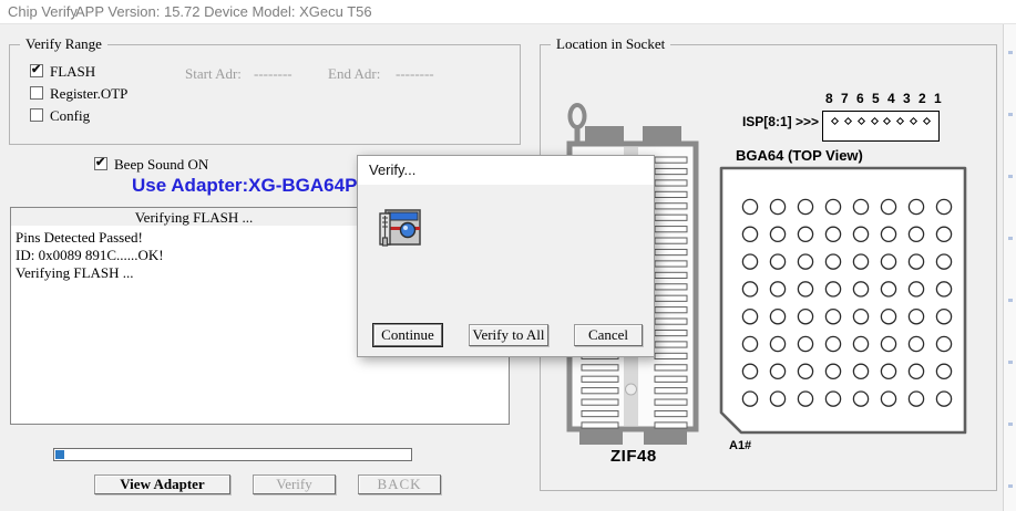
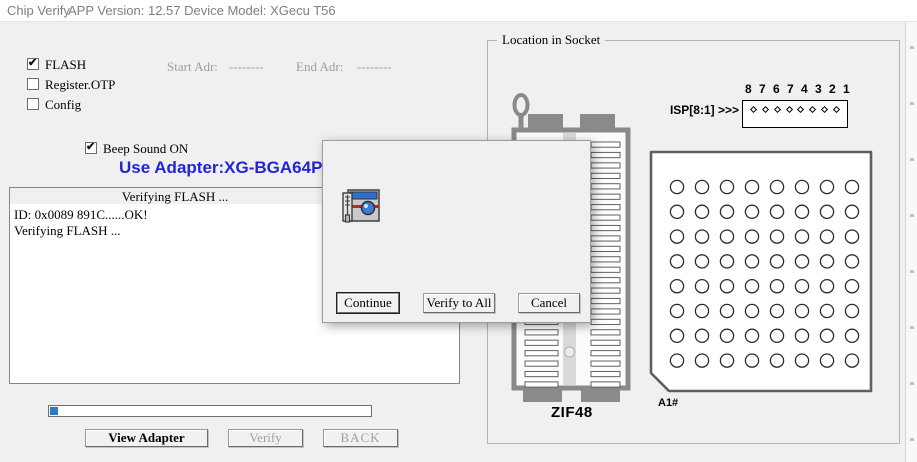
  Chip Verify
- APP Version: 15.72 Device Model: XGecu T56
+ APP Version: 12.57 Device Model: XGecu T56
- Verify Range
  FLASH
  Start Adr:
  --------
  End Adr:
  --------
  Register.OTP
  Config
  Beep Sound ON
  Use Adapter:XG-BGA64P
  Verifying FLASH ...
- Pins Detected Passed!
  ID: 0x0089 891C......OK!
  Verifying FLASH ...
  View Adapter
  Verify
  BACK
  Location in Socket
  ZIF48
- 8 7 6 5 4 3 2 1
+ 8 7 6 7 4 3 2 1
  ISP[8:1] >>>
- BGA64 (TOP View)
  A1#
- Verify...
  Continue
  Verify to All
  Cancel
